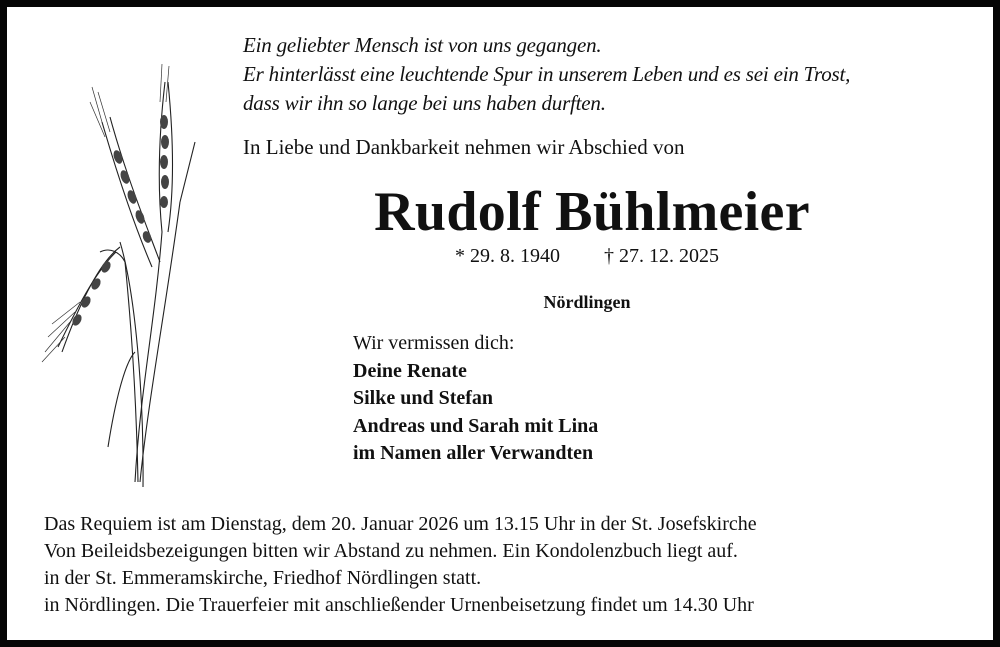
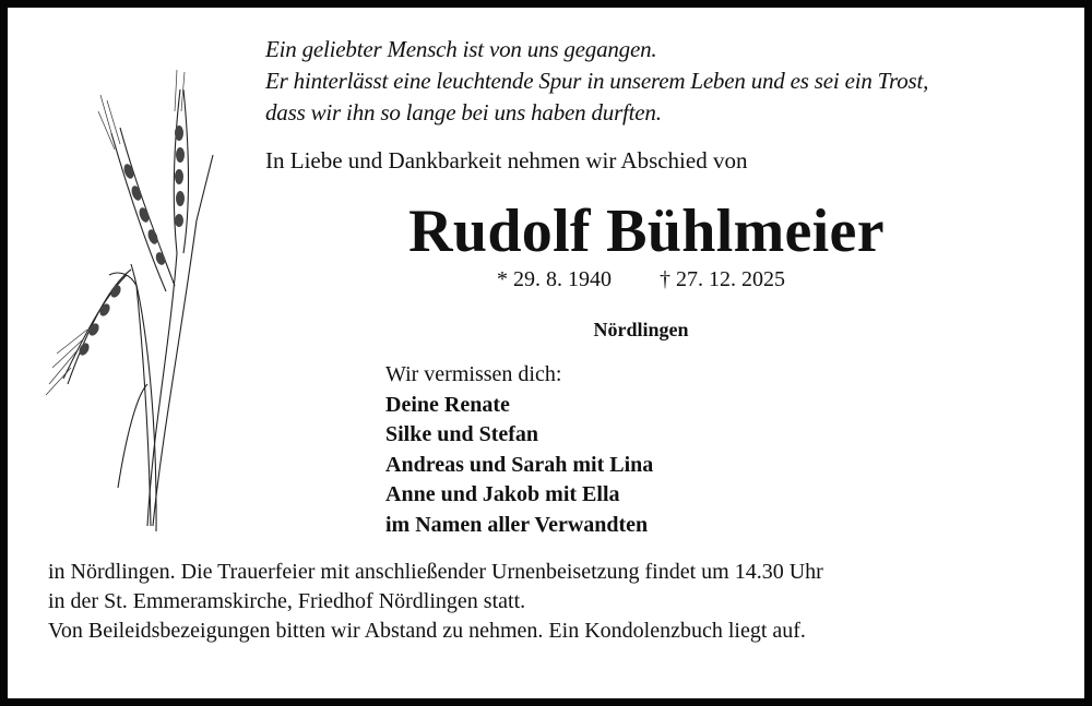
  Ein geliebter Mensch ist von uns gegangen.
  Er hinterlässt eine leuchtende Spur in unserem Leben und es sei ein Trost,
  dass wir ihn so lange bei uns haben durften.
  In Liebe und Dankbarkeit nehmen wir Abschied von
  Rudolf Bühlmeier
  * 29. 8. 1940 † 27. 12. 2025
  Nördlingen
  Wir vermissen dich:
  Deine Renate
  Silke und Stefan
  Andreas und Sarah mit Lina
+ Anne und Jakob mit Ella
  im Namen aller Verwandten
- Das Requiem ist am Dienstag, dem 20. Januar 2026 um 13.15 Uhr in der St. Josefskirche
- Von Beileidsbezeigungen bitten wir Abstand zu nehmen. Ein Kondolenzbuch liegt auf.
+ in Nördlingen. Die Trauerfeier mit anschließender Urnenbeisetzung findet um 14.30 Uhr
  in der St. Emmeramskirche, Friedhof Nördlingen statt.
- in Nördlingen. Die Trauerfeier mit anschließender Urnenbeisetzung findet um 14.30 Uhr
+ Von Beileidsbezeigungen bitten wir Abstand zu nehmen. Ein Kondolenzbuch liegt auf.
